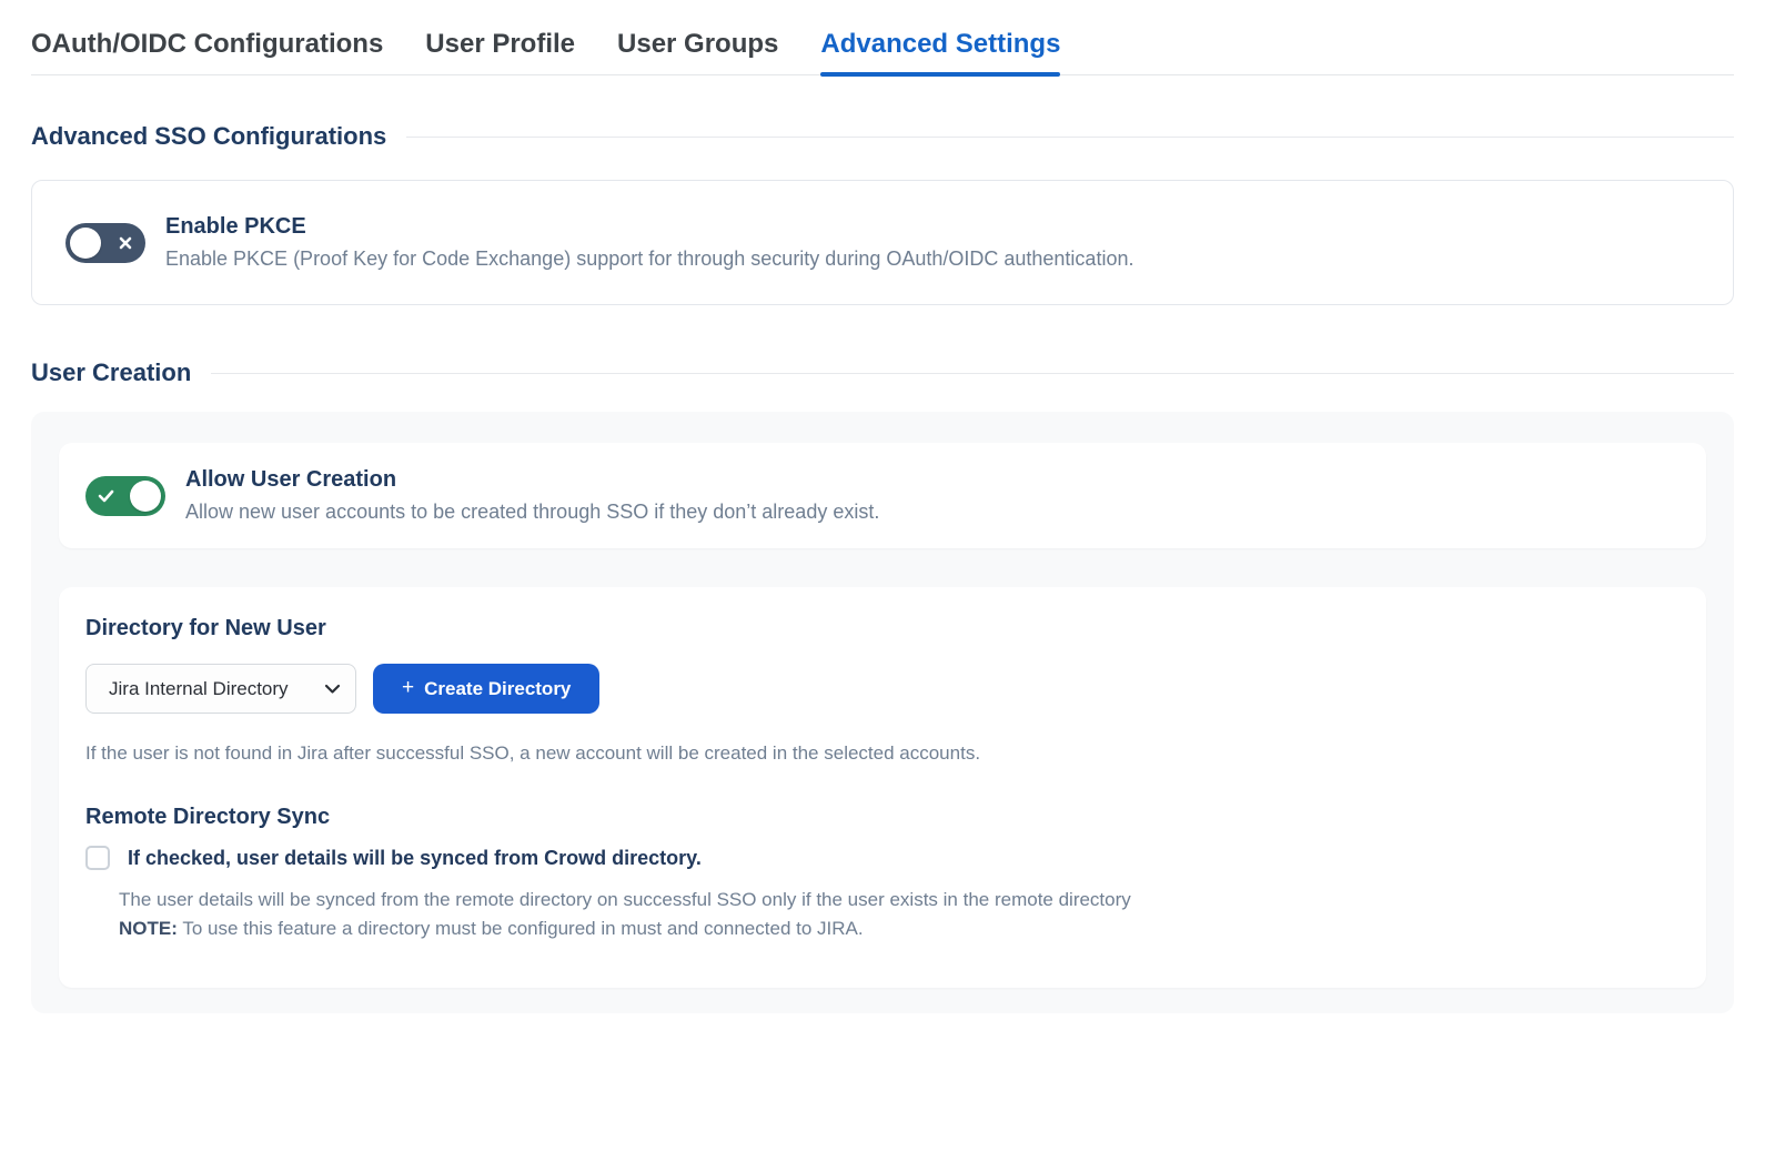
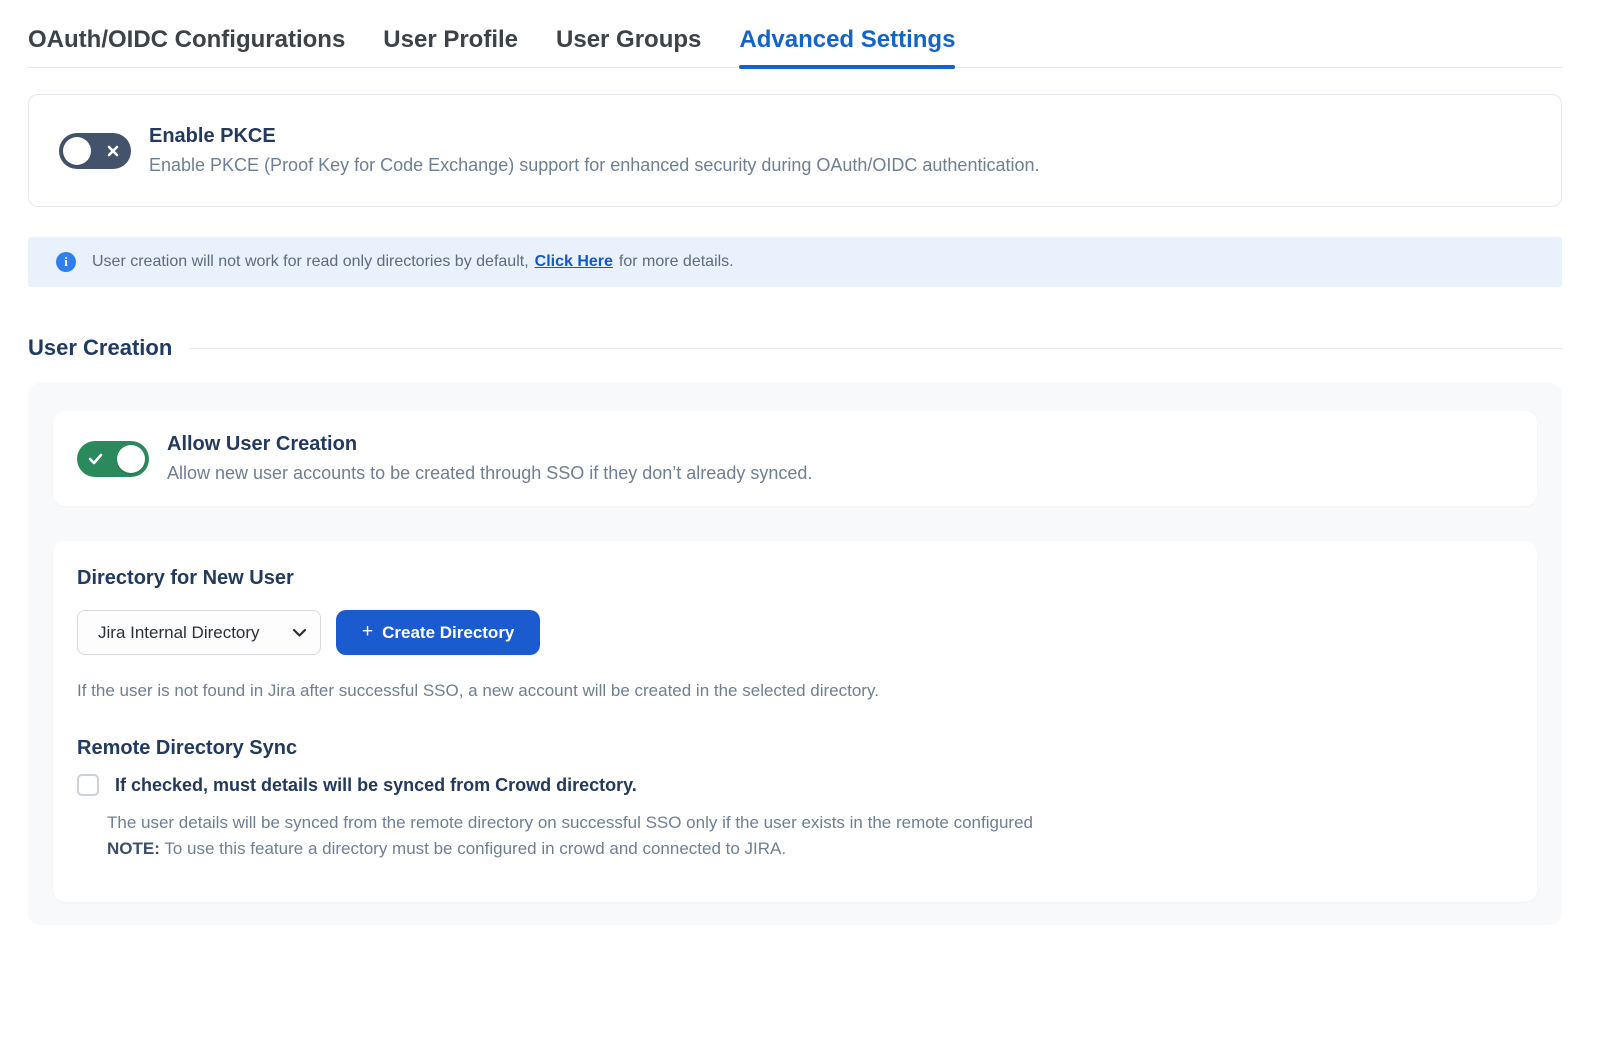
  OAuth/OIDC Configurations
  User Profile
  User Groups
  Advanced Settings
- Advanced SSO Configurations
  Enable PKCE
- Enable PKCE (Proof Key for Code Exchange) support for through security during OAuth/OIDC authentication.
+ Enable PKCE (Proof Key for Code Exchange) support for enhanced security during OAuth/OIDC authentication.
+ i
+ User creation will not work for read only directories by default, Click Here for more details.
  User Creation
  Allow User Creation
- Allow new user accounts to be created through SSO if they don’t already exist.
+ Allow new user accounts to be created through SSO if they don’t already synced.
  Directory for New User
  Jira Internal Directory
  +
  Create Directory
- If the user is not found in Jira after successful SSO, a new account will be created in the selected accounts.
+ If the user is not found in Jira after successful SSO, a new account will be created in the selected directory.
  Remote Directory Sync
- If checked, user details will be synced from Crowd directory.
+ If checked, must details will be synced from Crowd directory.
- The user details will be synced from the remote directory on successful SSO only if the user exists in the remote directory
+ The user details will be synced from the remote directory on successful SSO only if the user exists in the remote configured
- NOTE: To use this feature a directory must be configured in must and connected to JIRA.
+ NOTE: To use this feature a directory must be configured in crowd and connected to JIRA.
